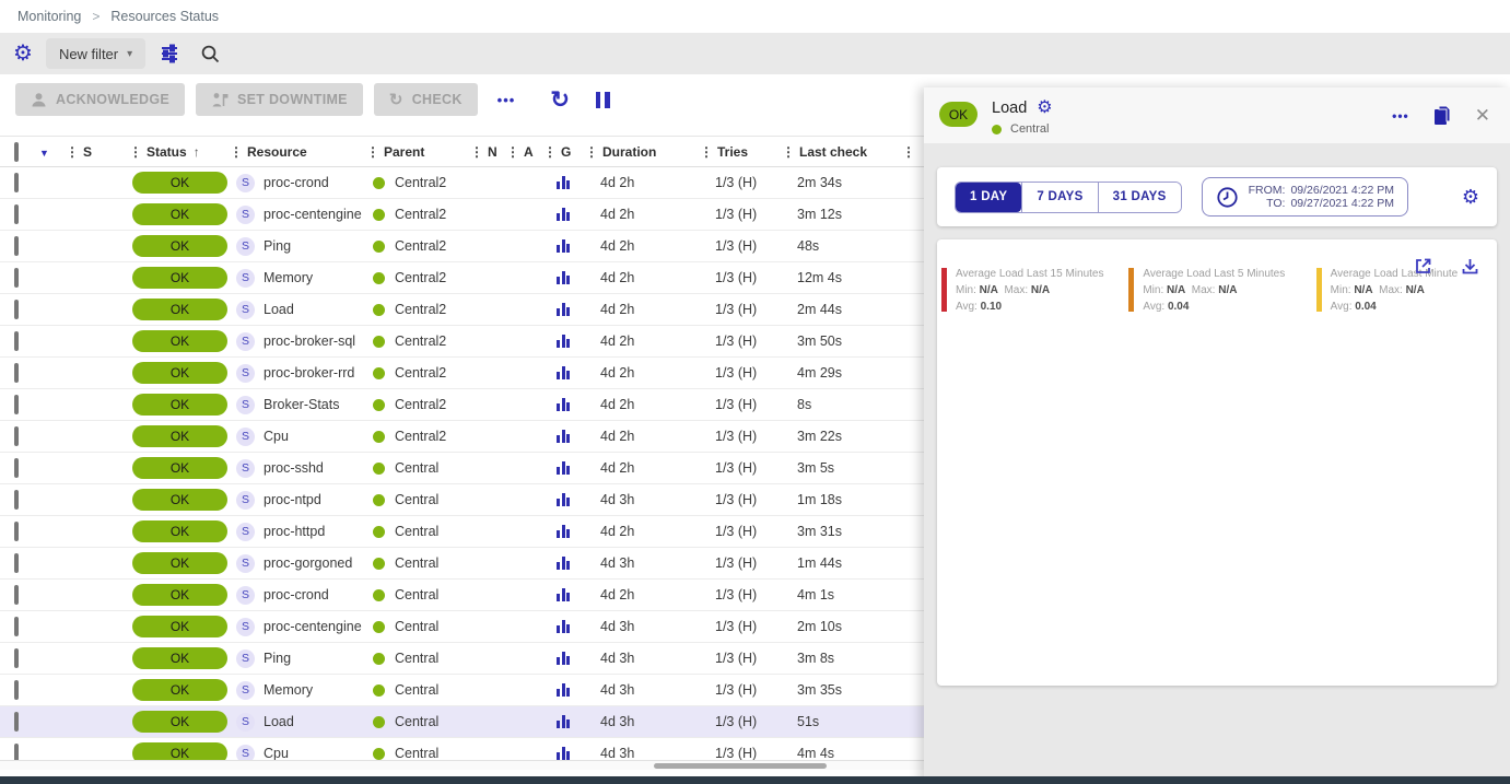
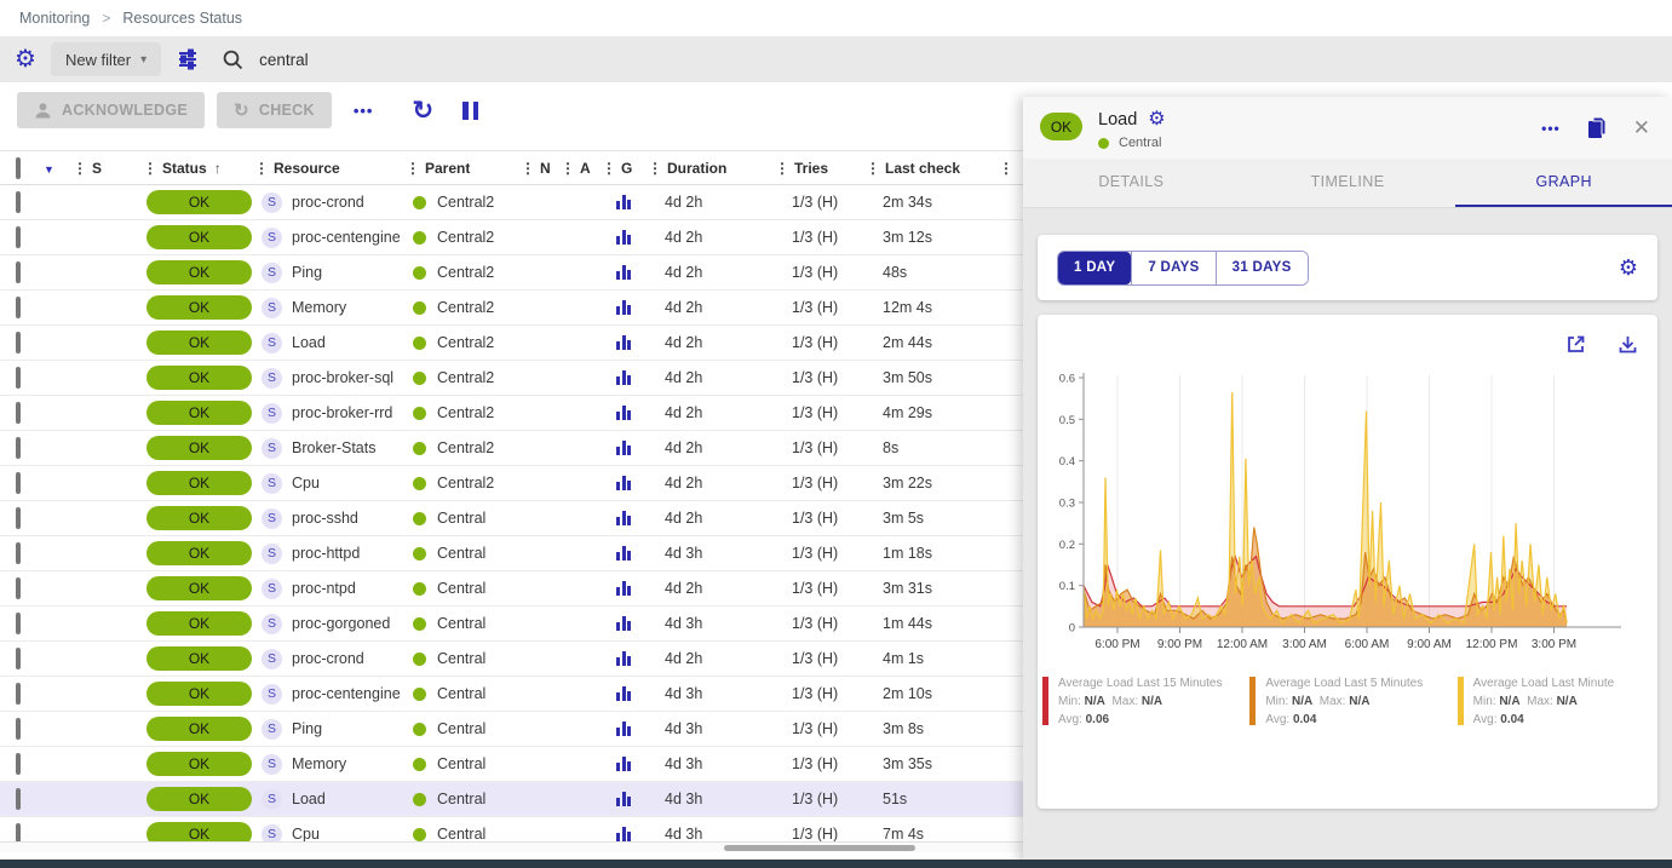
  Monitoring
  >
  Resources Status
  ⚙
  New filter
  ▾
+ central
  ACKNOWLEDGE
- SET DOWNTIME
  ↻
  CHECK
  •••
  ↻
  ▼
  ⋮
  S
  ⋮
  Status
  ↑
  ⋮
  Resource
  ⋮
  Parent
  ⋮
  N
  ⋮
  A
  ⋮
  G
  ⋮
  Duration
  ⋮
  Tries
  ⋮
  Last check
  ⋮
  OK
  S
  proc-crond
  Central2
  4d 2h
  1/3 (H)
  2m 34s
  OK
  S
  proc-centengine
  Central2
  4d 2h
  1/3 (H)
  3m 12s
  OK
  S
  Ping
  Central2
  4d 2h
  1/3 (H)
  48s
  OK
  S
  Memory
  Central2
  4d 2h
  1/3 (H)
  12m 4s
  OK
  S
  Load
  Central2
  4d 2h
  1/3 (H)
  2m 44s
  OK
  S
  proc-broker-sql
  Central2
  4d 2h
  1/3 (H)
  3m 50s
  OK
  S
  proc-broker-rrd
  Central2
  4d 2h
  1/3 (H)
  4m 29s
  OK
  S
  Broker-Stats
  Central2
  4d 2h
  1/3 (H)
  8s
  OK
  S
  Cpu
  Central2
  4d 2h
  1/3 (H)
  3m 22s
  OK
  S
  proc-sshd
  Central
  4d 2h
  1/3 (H)
  3m 5s
  OK
  S
- proc-ntpd
+ proc-httpd
  Central
  4d 3h
  1/3 (H)
  1m 18s
  OK
  S
- proc-httpd
+ proc-ntpd
  Central
  4d 2h
  1/3 (H)
  3m 31s
  OK
  S
  proc-gorgoned
  Central
  4d 3h
  1/3 (H)
  1m 44s
  OK
  S
  proc-crond
  Central
  4d 2h
  1/3 (H)
  4m 1s
  OK
  S
  proc-centengine
  Central
  4d 3h
  1/3 (H)
  2m 10s
  OK
  S
  Ping
  Central
  4d 3h
  1/3 (H)
  3m 8s
  OK
  S
  Memory
  Central
  4d 3h
  1/3 (H)
  3m 35s
  OK
  S
  Load
  Central
  4d 3h
  1/3 (H)
  51s
  OK
  S
  Cpu
  Central
  4d 3h
  1/3 (H)
- 4m 4s
+ 7m 4s
  OK
  Load
  ⚙
  Central
  •••
  ✕
+ DETAILS
+ TIMELINE
+ GRAPH
  1 DAY
  7 DAYS
  31 DAYS
- FROM:	09/26/2021 4:22 PM
- TO:	09/27/2021 4:22 PM
  ⚙
+ 0
+ 0.1
+ 0.2
+ 0.3
+ 0.4
+ 0.5
+ 0.6
+ 6:00 PM
+ 9:00 PM
+ 12:00 AM
+ 3:00 AM
+ 6:00 AM
+ 9:00 AM
+ 12:00 PM
+ 3:00 PM
  Average Load Last 15 Minutes
  Min: N/A Max: N/A
- Avg: 0.10
+ Avg: 0.06
  Average Load Last 5 Minutes
  Min: N/A Max: N/A
  Avg: 0.04
  Average Load Last Minute
  Min: N/A Max: N/A
  Avg: 0.04
